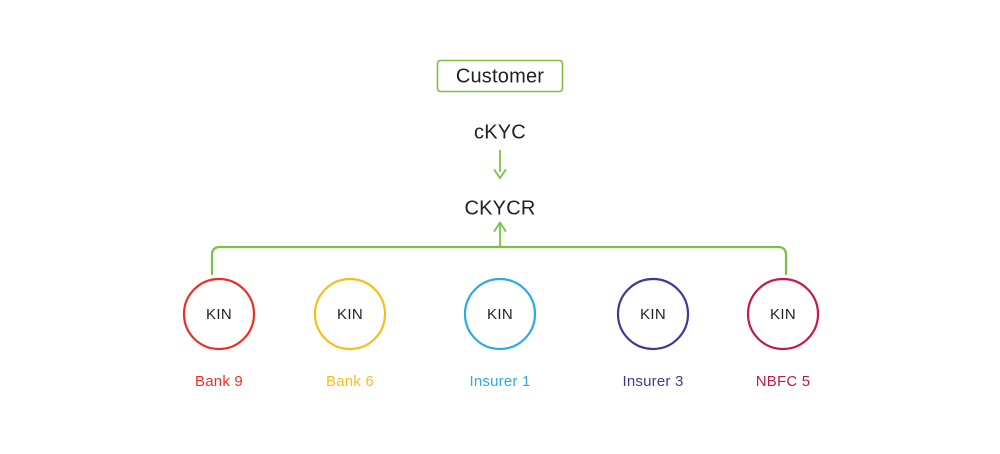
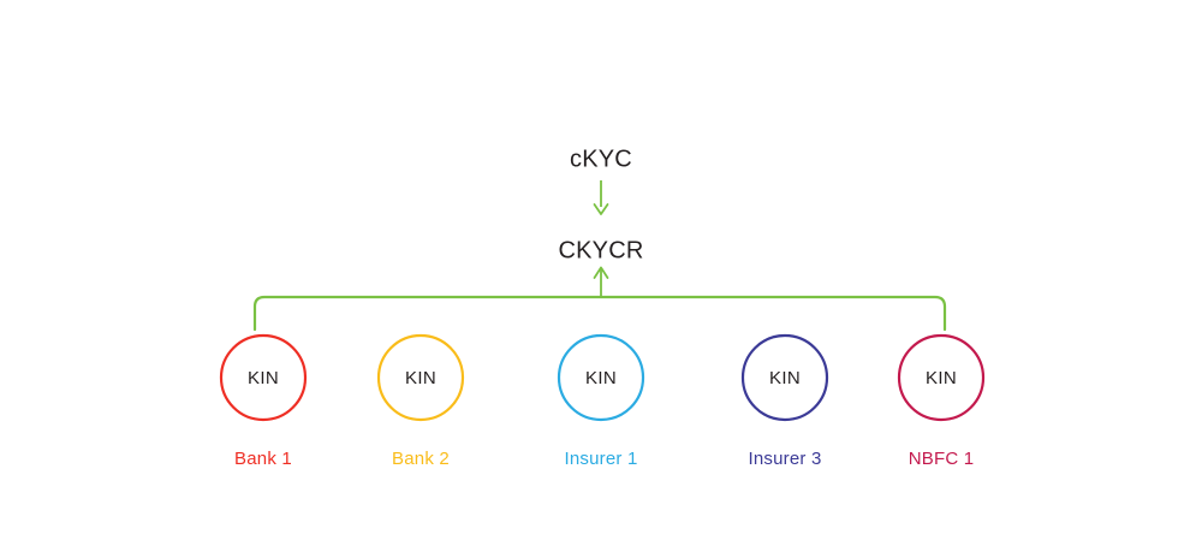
- Customer
  cKYC
  CKYCR
  KIN
- Bank 9
+ Bank 1
  KIN
- Bank 6
+ Bank 2
  KIN
  Insurer 1
  KIN
  Insurer 3
  KIN
- NBFC 5
+ NBFC 1
